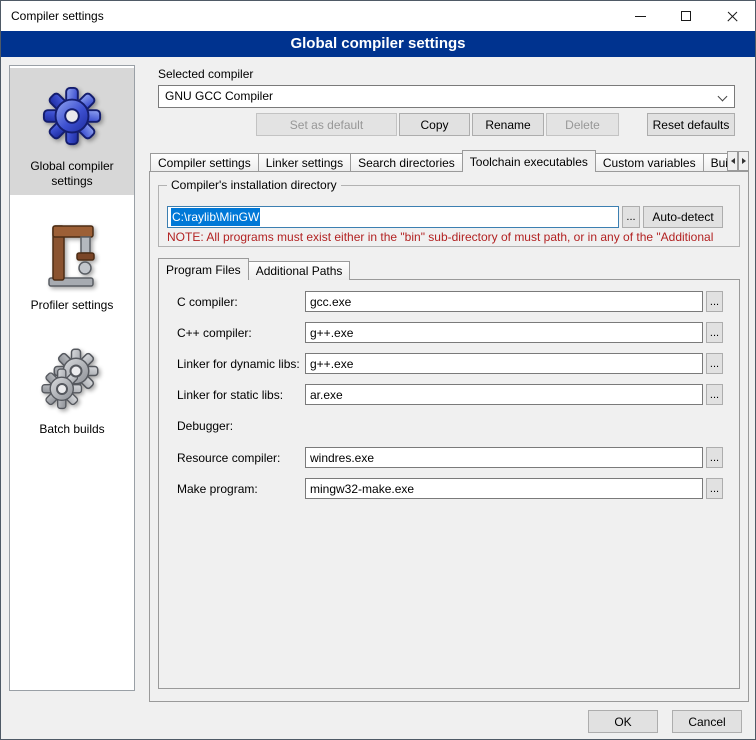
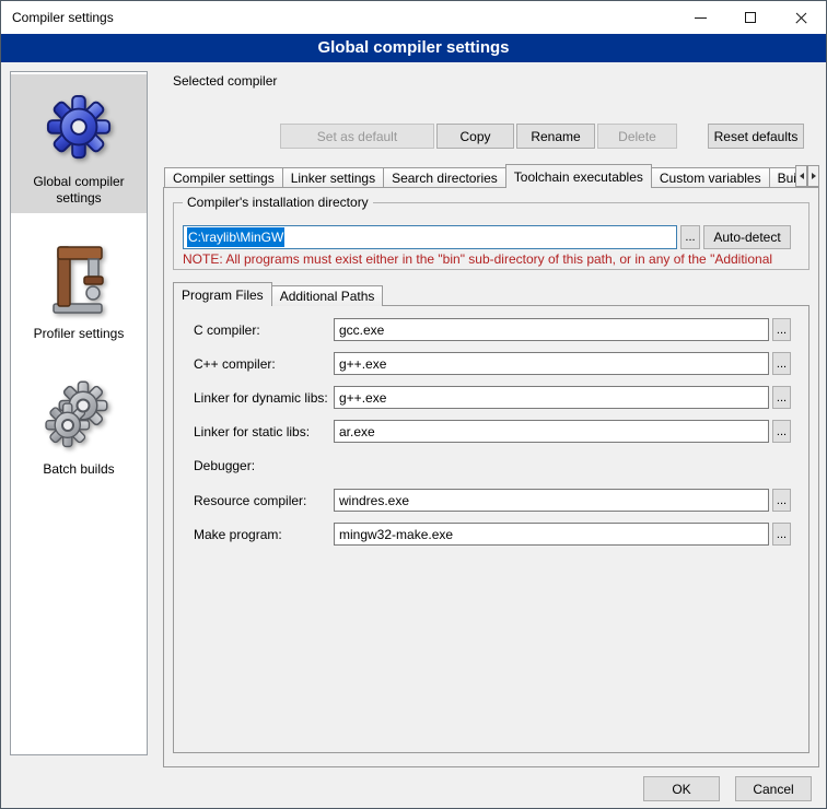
  Compiler settings
  Global compiler settings
  Global compiler settings
  Profiler settings
  Batch builds
  Selected compiler
- GNU GCC Compiler
  Set as default
  Copy
  Rename
  Delete
  Reset defaults
  Compiler settings
  Linker settings
  Search directories
  Toolchain executables
  Custom variables
  Compiler's installation directory
  C:\raylib\MinGW
  ...
  Auto-detect
- NOTE: All programs must exist either in the "bin" sub-directory of must path, or in any of the "Additional
+ NOTE: All programs must exist either in the "bin" sub-directory of this path, or in any of the "Additional
  Program Files
  Additional Paths
  C compiler:
  gcc.exe
  ...
  C++ compiler:
  g++.exe
  ...
  Linker for dynamic libs:
  g++.exe
  ...
  Linker for static libs:
  ar.exe
  ...
  Debugger:
  Resource compiler:
  windres.exe
  ...
  Make program:
  mingw32-make.exe
  ...
  OK
  Cancel
